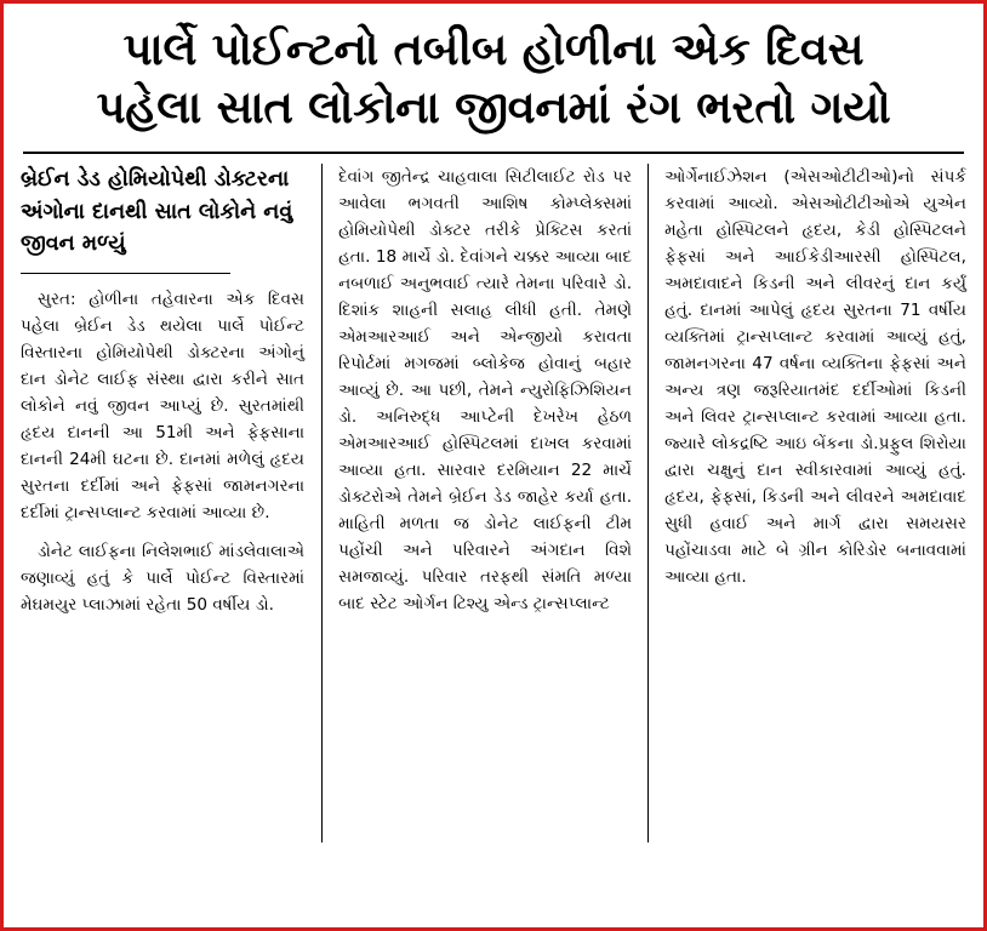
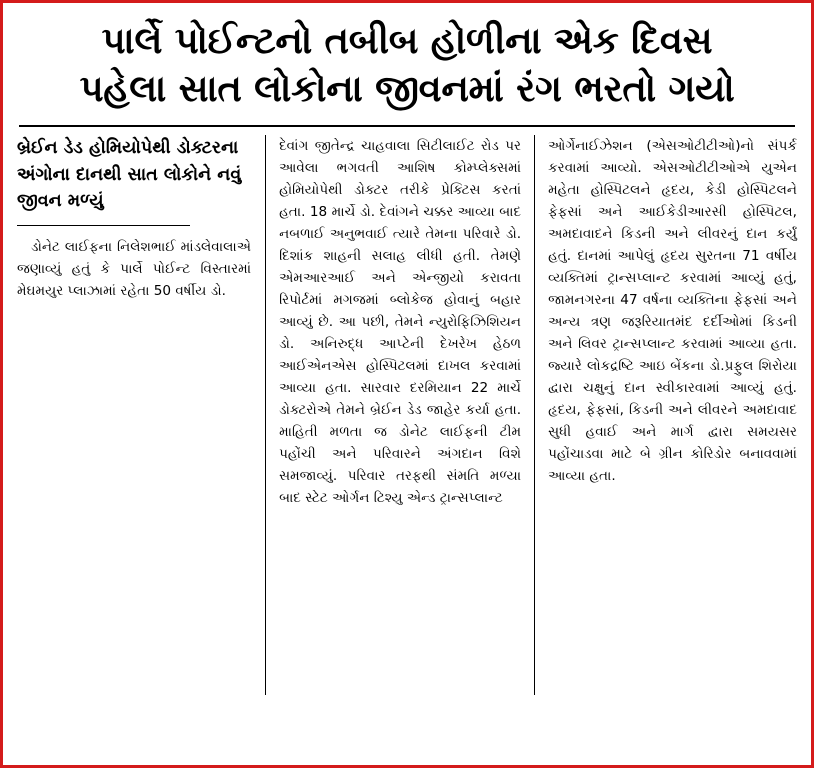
  પાર્લે પોઈન્ટનો તબીબ હોળીના એક દિવસ
  પહેલા સાત લોકોના જીવનમાં રંગ ભરતો ગયો
  બ્રેઈન ડેડ હોમિયોપેથી ડોક્ટરના અંગોના દાનથી સાત લોકોને નવું જીવન મળ્યું
- સુરત: હોળીના તહેવારના એક દિવસ પહેલા બ્રેઈન ડેડ થયેલા પાર્લે પોઈન્ટ વિસ્તારના હોમિયોપેથી ડોક્ટરના અંગોનું દાન ડોનેટ લાઈફ સંસ્થા દ્વારા કરીને સાત લોકોને નવું જીવન આપ્યું છે. સુરતમાંથી હૃદય દાનની આ 51મી અને ફેફસાના દાનની 24મી ઘટના છે. દાનમાં મળેલું હૃદય સુરતના દર્દીમાં અને ફેફસાં જામનગરના દર્દીમાં ટ્રાન્સપ્લાન્ટ કરવામાં આવ્યા છે.
  ડોનેટ લાઈફના નિલેશભાઈ માંડલેવાલાએ જણાવ્યું હતું કે પાર્લે પોઈન્ટ વિસ્તારમાં મેઘમયુર પ્લાઝામાં રહેતા 50 વર્ષીય ડો.
- દેવાંગ જીતેન્દ્ર ચાહવાલા સિટીલાઈટ રોડ પર આવેલા ભગવતી આશિષ કોમ્પ્લેક્સમાં હોમિયોપેથી ડોક્ટર તરીકે પ્રેક્ટિસ કરતાં હતા. 18 માર્ચે ડો. દેવાંગને ચક્કર આવ્યા બાદ નબળાઈ અનુભવાઈ ત્યારે તેમના પરિવારે ડો. દિશાંક શાહની સલાહ લીધી હતી. તેમણે એમઆરઆઈ અને એન્જીયો કરાવતા રિપોર્ટમાં મગજમાં બ્લોકેજ હોવાનું બહાર આવ્યું છે. આ પછી, તેમને ન્યુરોફિઝિશિયન ડો. અનિરુદ્ધ આપ્ટેની દેખરેખ હેઠળ એમઆરઆઈ હોસ્પિટલમાં દાખલ કરવામાં આવ્યા હતા. સારવાર દરમિયાન 22 માર્ચે ડોક્ટરોએ તેમને બ્રેઈન ડેડ જાહેર કર્યા હતા. માહિતી મળતા જ ડોનેટ લાઈફની ટીમ પહોંચી અને પરિવારને અંગદાન વિશે સમજાવ્યું. પરિવાર તરફથી સંમતિ મળ્યા બાદ સ્ટેટ ઓર્ગન ટિશ્યુ એન્ડ ટ્રાન્સપ્લાન્ટ
+ દેવાંગ જીતેન્દ્ર ચાહવાલા સિટીલાઈટ રોડ પર આવેલા ભગવતી આશિષ કોમ્પ્લેક્સમાં હોમિયોપેથી ડોક્ટર તરીકે પ્રેક્ટિસ કરતાં હતા. 18 માર્ચે ડો. દેવાંગને ચક્કર આવ્યા બાદ નબળાઈ અનુભવાઈ ત્યારે તેમના પરિવારે ડો. દિશાંક શાહની સલાહ લીધી હતી. તેમણે એમઆરઆઈ અને એન્જીયો કરાવતા રિપોર્ટમાં મગજમાં બ્લોકેજ હોવાનું બહાર આવ્યું છે. આ પછી, તેમને ન્યુરોફિઝિશિયન ડો. અનિરુદ્ધ આપ્ટેની દેખરેખ હેઠળ આઈએનએસ હોસ્પિટલમાં દાખલ કરવામાં આવ્યા હતા. સારવાર દરમિયાન 22 માર્ચે ડોક્ટરોએ તેમને બ્રેઈન ડેડ જાહેર કર્યા હતા. માહિતી મળતા જ ડોનેટ લાઈફની ટીમ પહોંચી અને પરિવારને અંગદાન વિશે સમજાવ્યું. પરિવાર તરફથી સંમતિ મળ્યા બાદ સ્ટેટ ઓર્ગન ટિશ્યુ એન્ડ ટ્રાન્સપ્લાન્ટ
  ઓર્ગેનાઈઝેશન (એસઓટીટીઓ)નો સંપર્ક કરવામાં આવ્યો. એસઓટીટીઓએ યુએન મહેતા હોસ્પિટલને હૃદય, કેડી હોસ્પિટલને ફેફસાં અને આઈકેડીઆરસી હોસ્પિટલ, અમદાવાદને કિડની અને લીવરનું દાન કર્યું હતું. દાનમાં આપેલું હૃદય સુરતના 71 વર્ષીય વ્યક્તિમાં ટ્રાન્સપ્લાન્ટ કરવામાં આવ્યું હતું, જામનગરના 47 વર્ષના વ્યક્તિના ફેફસાં અને અન્ય ત્રણ જરૂરિયાતમંદ દર્દીઓમાં કિડની અને લિવર ટ્રાન્સપ્લાન્ટ કરવામાં આવ્યા હતા. જ્યારે લોકદ્રષ્ટિ આઇ બેંકના ડો.પ્રફુલ શિરોયા દ્વારા ચક્ષુનું દાન સ્વીકારવામાં આવ્યું હતું. હૃદય, ફેફસાં, કિડની અને લીવરને અમદાવાદ સુધી હવાઈ અને માર્ગ દ્વારા સમયસર પહોંચાડવા માટે બે ગ્રીન કોરિડોર બનાવવામાં આવ્યા હતા.
